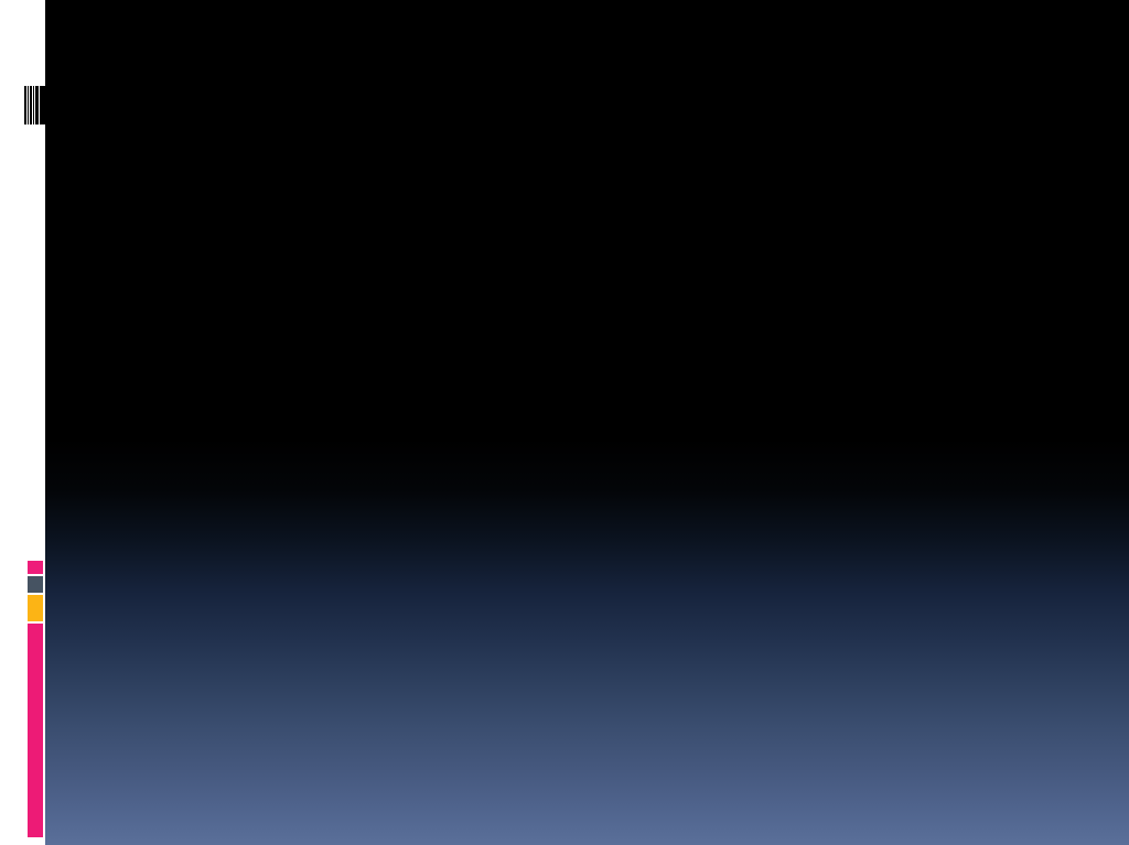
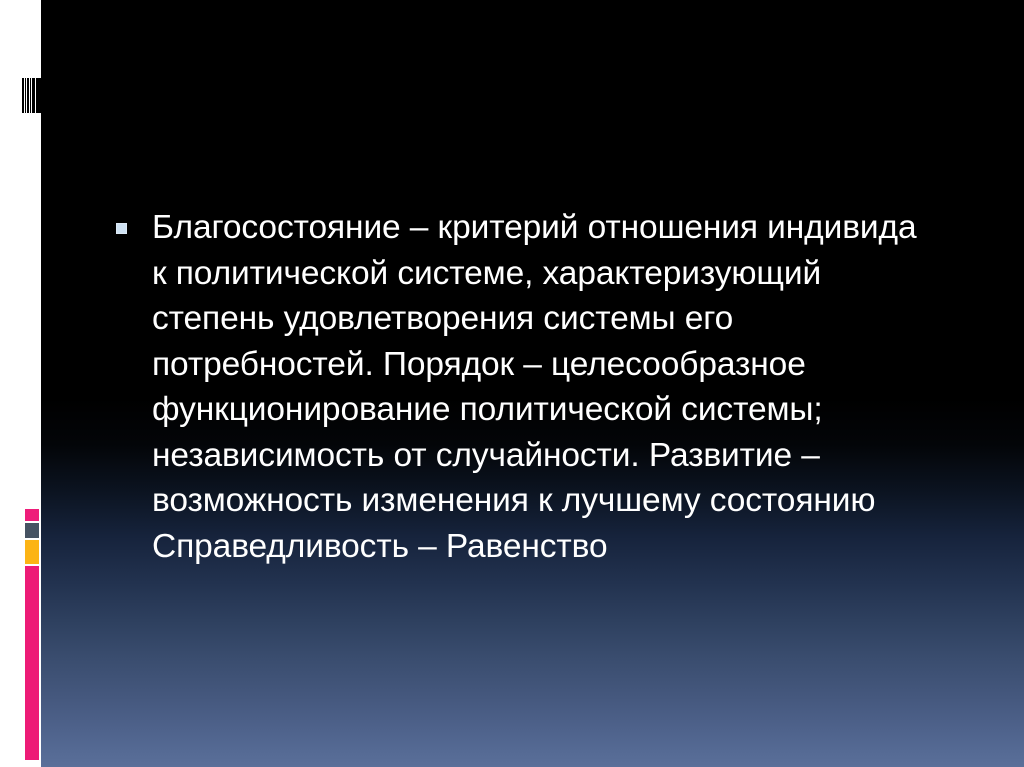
+ Благосостояние – критерий отношения индивида к политической системе, характеризующий степень удовлетворения системы его потребностей. Порядок – целесообразное функционирование политической системы; независимость от случайности. Развитие – возможность изменения к лучшему состоянию Справедливость – Равенство
